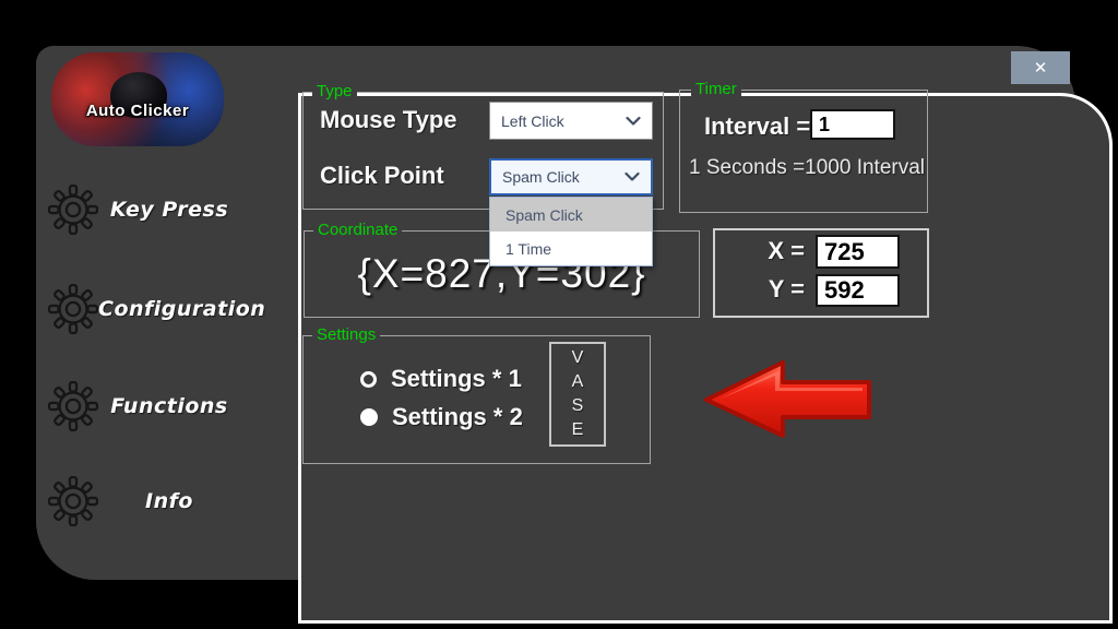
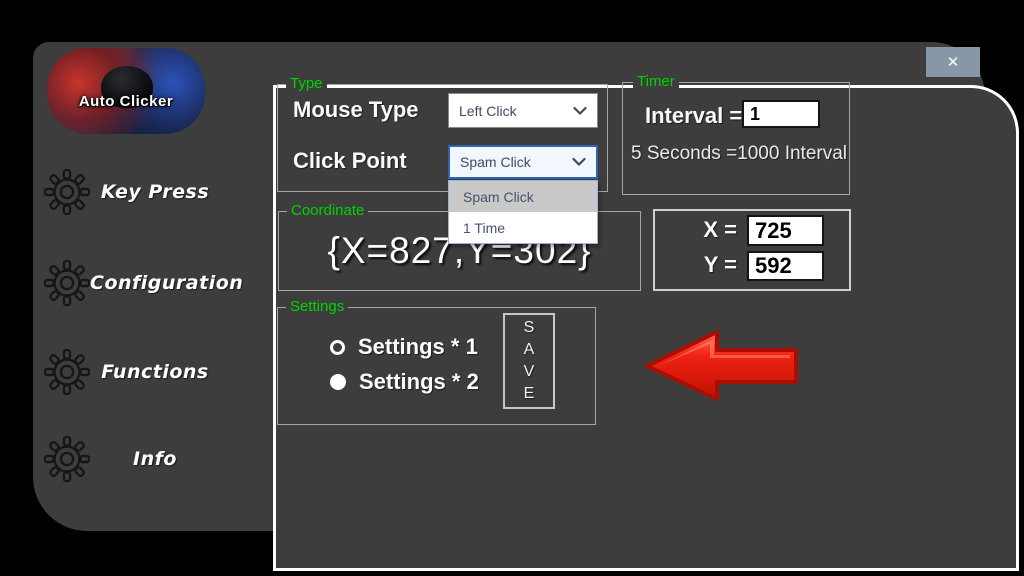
  Auto Clicker
  Key Press
  Configuration
  Functions
  Info
  ✕
  Type
  Mouse Type
  Left Click
  Click Point
  Spam Click
  Spam Click
  1 Time
  Timer
  Interval =
  1
- 1 Seconds =1000 Interval
+ 5 Seconds =1000 Interval
  Coordinate
  {X=827,Y=302}
  X =
  725
  Y =
  592
  Settings
  Settings * 1
  Settings * 2
- V
+ S
  A
- S
+ V
  E
